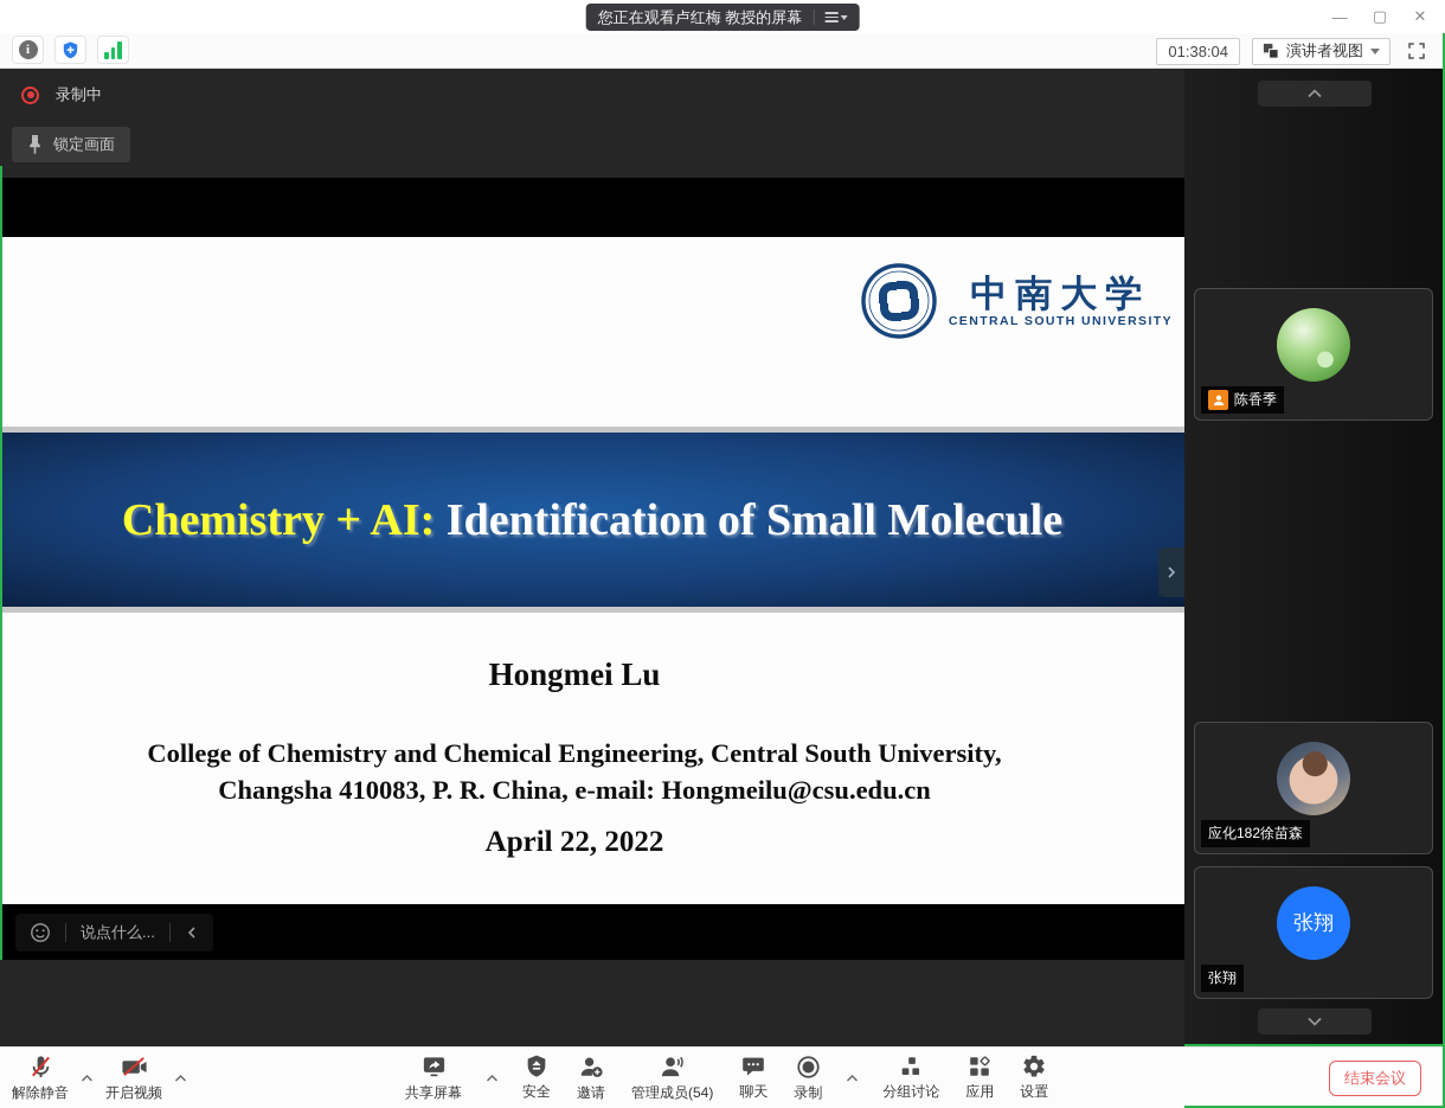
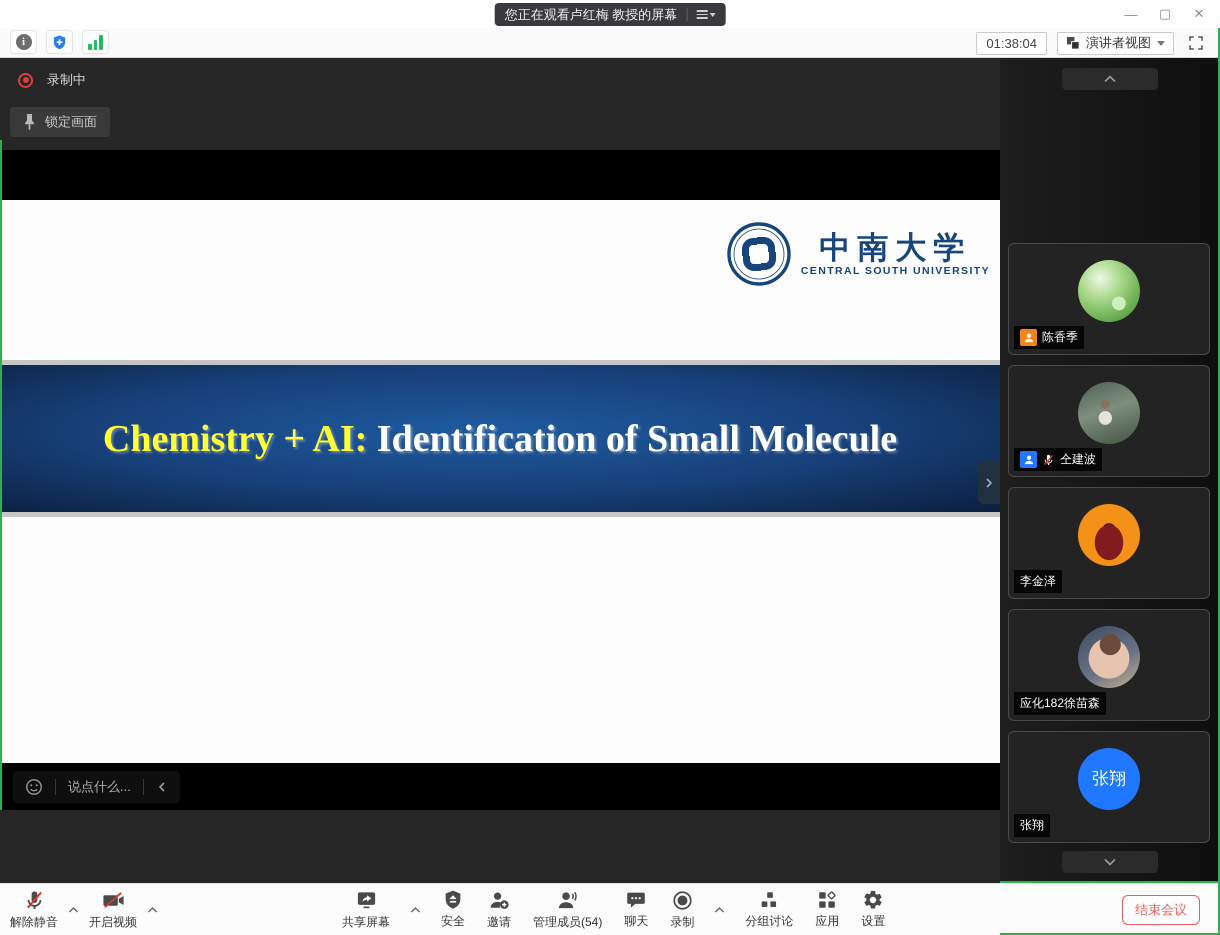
  您正在观看卢红梅 教授的屏幕
  —
  ▢
  ✕
  i
  01:38:04
  演讲者视图
  中南大学
  CENTRAL SOUTH UNIVERSITY
  Chemistry + AI: Identification of Small Molecule
- Hongmei Lu
- College of Chemistry and Chemical Engineering, Central South University,
- Changsha 410083, P. R. China, e-mail: Hongmeilu@csu.edu.cn
- April 22, 2022
  说点什么...
  录制中
  锁定画面
  陈香季
+ 仝建波
+ 李金泽
  应化182徐苗森
  张翔
  张翔
  解除静音
  开启视频
  共享屏幕
  安全
  邀请
  管理成员(54)
  聊天
  录制
  分组讨论
  应用
  设置
  结束会议
